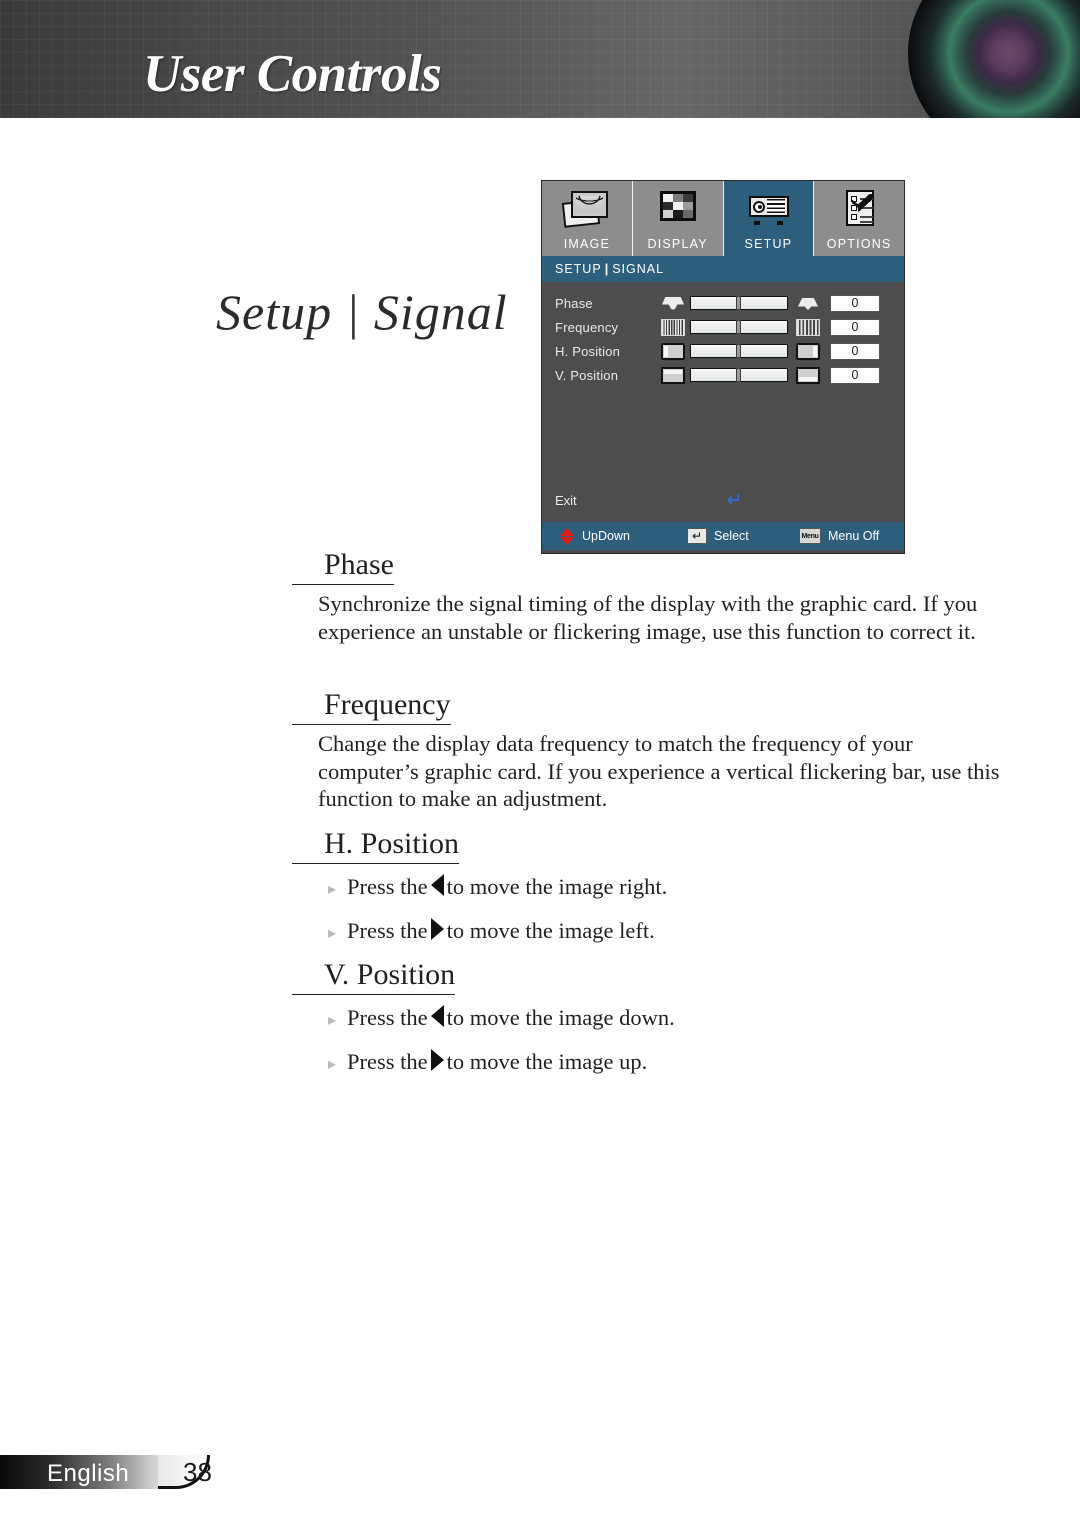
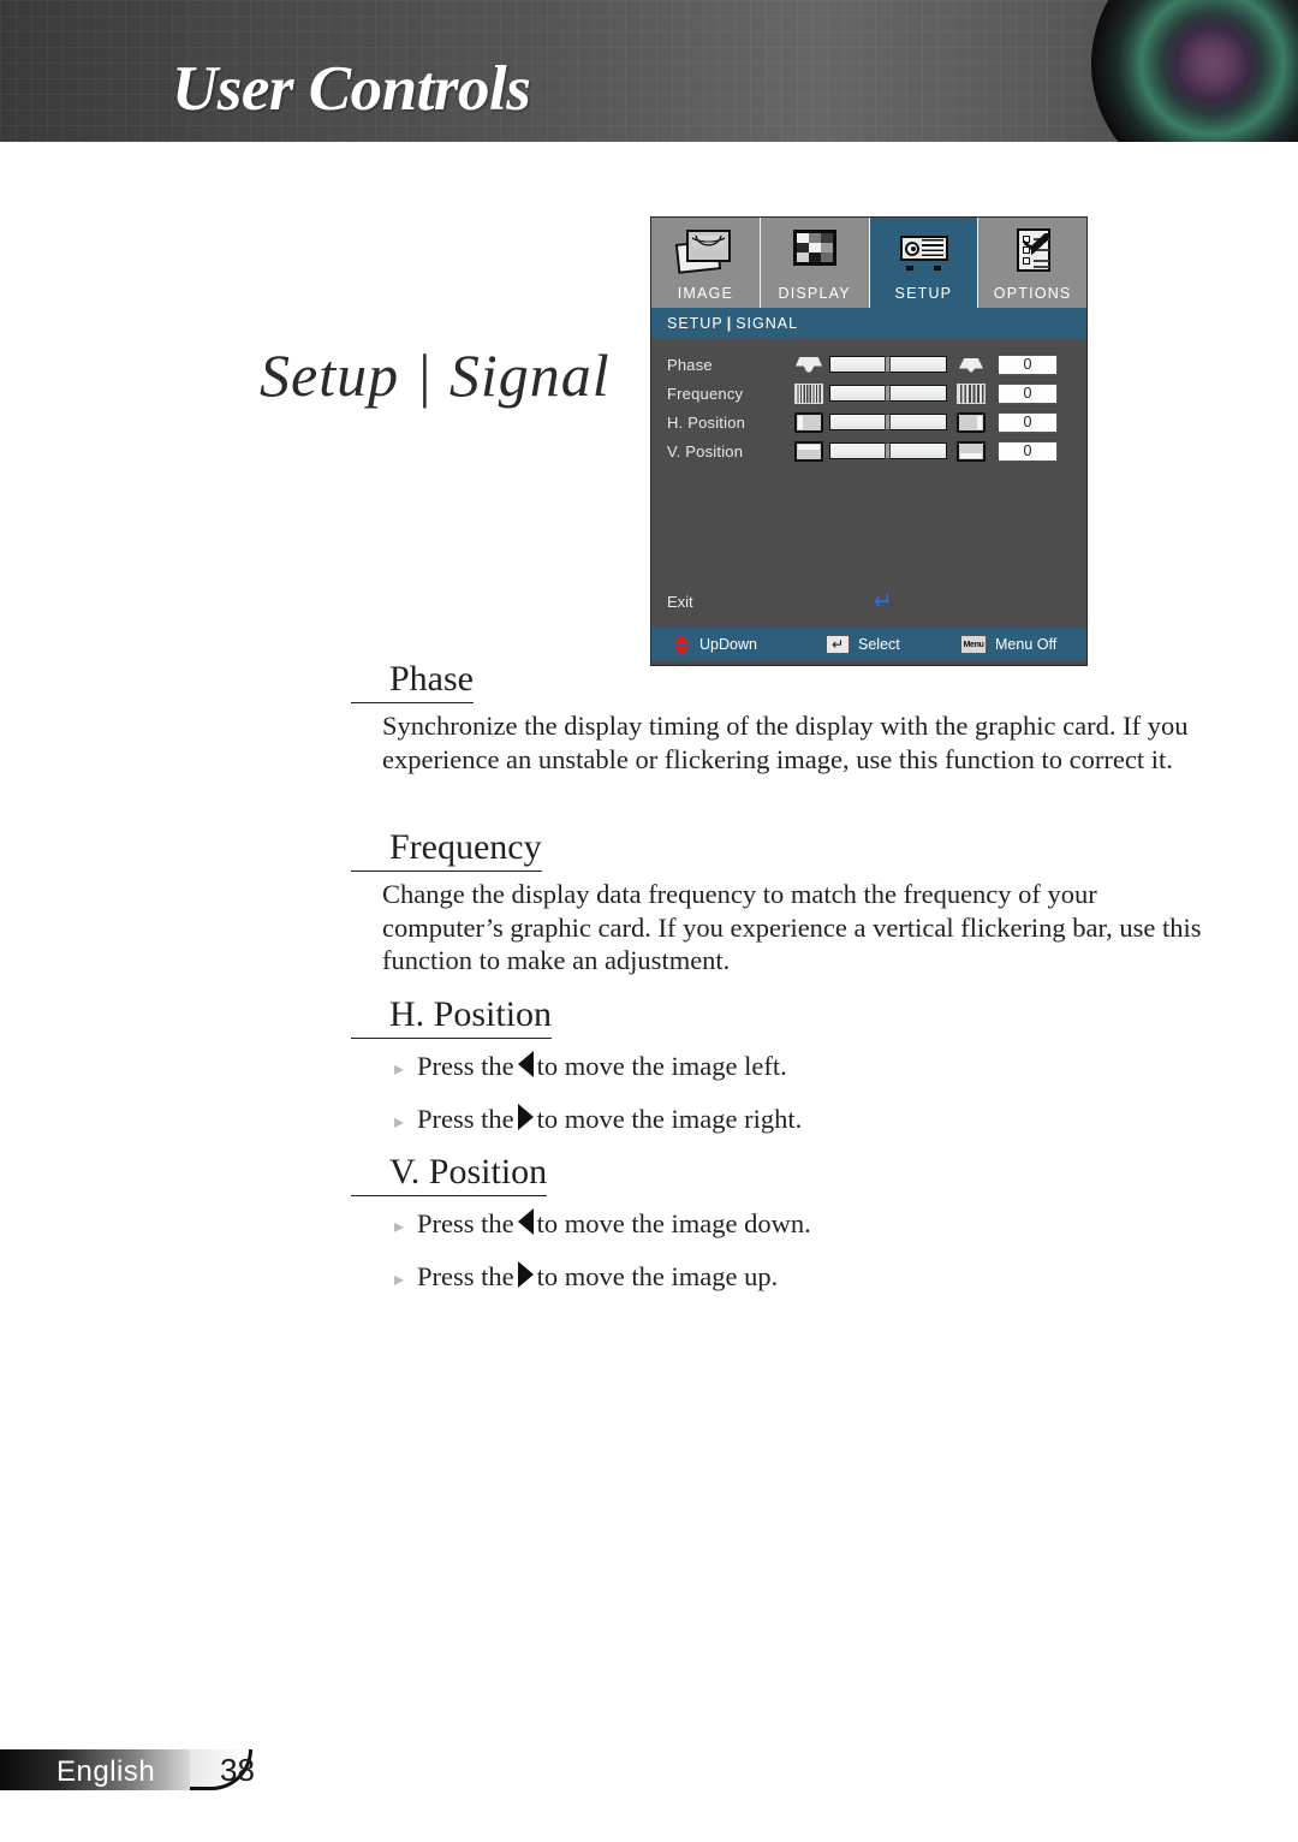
  User Controls
  Setup | Signal
  IMAGE
  DISPLAY
  SETUP
  OPTIONS
  SETUP
  |
  SIGNAL
  Phase
  0
  Frequency
  0
  H. Position
  0
  V. Position
  0
  Exit
  ↵
  UpDown
  ↵
  Select
  Menu Off
  Phase
- Synchronize the signal timing of the display with the graphic card. If you experience an unstable or flickering image, use this function to correct it.
+ Synchronize the display timing of the display with the graphic card. If you experience an unstable or flickering image, use this function to correct it.
  Frequency
  Change the display data frequency to match the frequency of your computer’s graphic card. If you experience a vertical flickering bar, use this function to make an adjustment.
  H. Position
  ▸
  Press the
- to move the image right.
+ to move the image left.
  ▸
  Press the
- to move the image left.
+ to move the image right.
  V. Position
  ▸
  Press the
  to move the image down.
  ▸
  Press the
  to move the image up.
  English
  38
